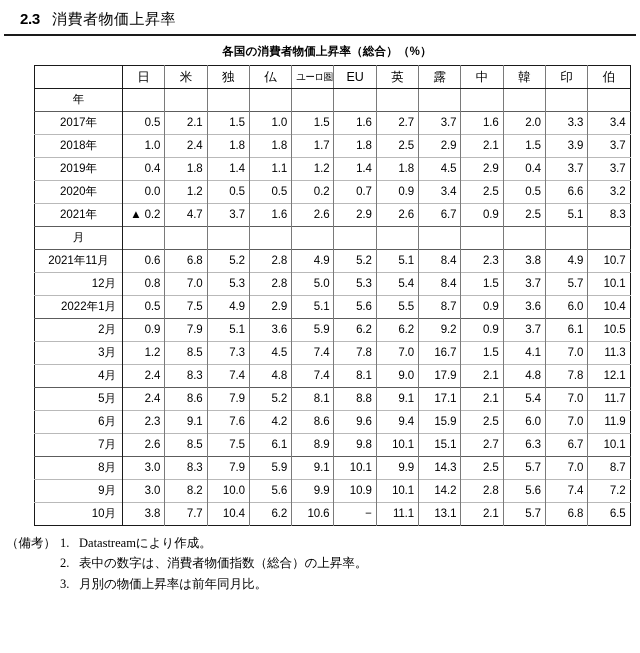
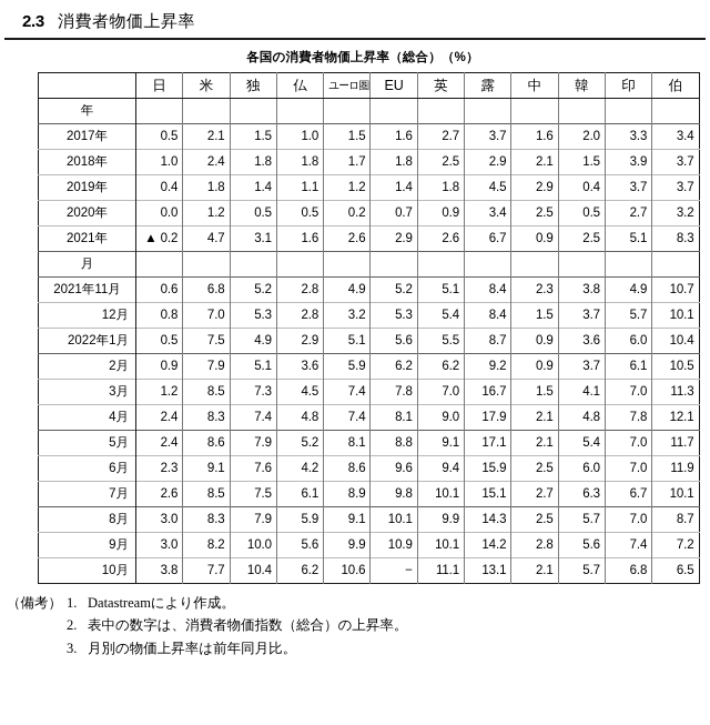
  2.3
  消費者物価上昇率
  各国の消費者物価上昇率（総合）（%）
  	日	米	独	仏	ユーロ圏	EU	英	露	中	韓	印	伯
  年
  2017年	0.5	2.1	1.5	1.0	1.5	1.6	2.7	3.7	1.6	2.0	3.3	3.4
  2018年	1.0	2.4	1.8	1.8	1.7	1.8	2.5	2.9	2.1	1.5	3.9	3.7
  2019年	0.4	1.8	1.4	1.1	1.2	1.4	1.8	4.5	2.9	0.4	3.7	3.7
- 2020年	0.0	1.2	0.5	0.5	0.2	0.7	0.9	3.4	2.5	0.5	6.6	3.2
+ 2020年	0.0	1.2	0.5	0.5	0.2	0.7	0.9	3.4	2.5	0.5	2.7	3.2
- 2021年	▲ 0.2	4.7	3.7	1.6	2.6	2.9	2.6	6.7	0.9	2.5	5.1	8.3
+ 2021年	▲ 0.2	4.7	3.1	1.6	2.6	2.9	2.6	6.7	0.9	2.5	5.1	8.3
  月
  2021年11月	0.6	6.8	5.2	2.8	4.9	5.2	5.1	8.4	2.3	3.8	4.9	10.7
- 12月	0.8	7.0	5.3	2.8	5.0	5.3	5.4	8.4	1.5	3.7	5.7	10.1
+ 12月	0.8	7.0	5.3	2.8	3.2	5.3	5.4	8.4	1.5	3.7	5.7	10.1
  2022年1月	0.5	7.5	4.9	2.9	5.1	5.6	5.5	8.7	0.9	3.6	6.0	10.4
  2月	0.9	7.9	5.1	3.6	5.9	6.2	6.2	9.2	0.9	3.7	6.1	10.5
  3月	1.2	8.5	7.3	4.5	7.4	7.8	7.0	16.7	1.5	4.1	7.0	11.3
  4月	2.4	8.3	7.4	4.8	7.4	8.1	9.0	17.9	2.1	4.8	7.8	12.1
  5月	2.4	8.6	7.9	5.2	8.1	8.8	9.1	17.1	2.1	5.4	7.0	11.7
  6月	2.3	9.1	7.6	4.2	8.6	9.6	9.4	15.9	2.5	6.0	7.0	11.9
  7月	2.6	8.5	7.5	6.1	8.9	9.8	10.1	15.1	2.7	6.3	6.7	10.1
  8月	3.0	8.3	7.9	5.9	9.1	10.1	9.9	14.3	2.5	5.7	7.0	8.7
  9月	3.0	8.2	10.0	5.6	9.9	10.9	10.1	14.2	2.8	5.6	7.4	7.2
  10月	3.8	7.7	10.4	6.2	10.6	−	11.1	13.1	2.1	5.7	6.8	6.5
  （備考）
  1.
  Datastreamにより作成。
  2.
  表中の数字は、消費者物価指数（総合）の上昇率。
  3.
  月別の物価上昇率は前年同月比。
